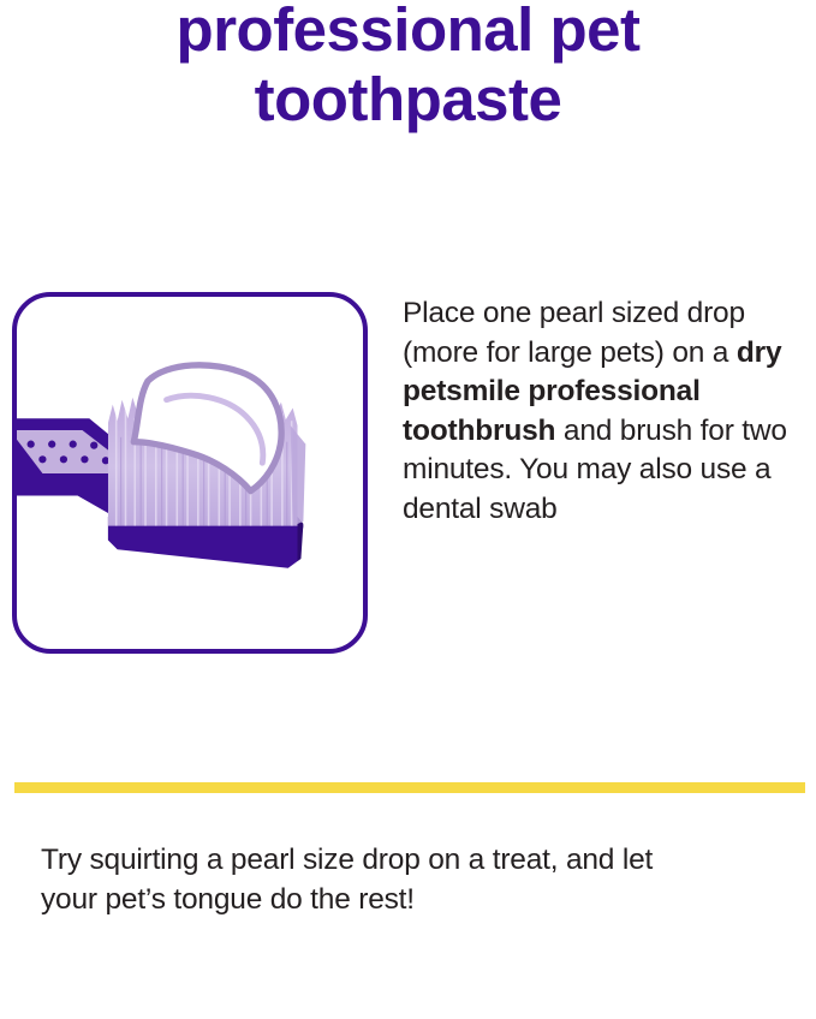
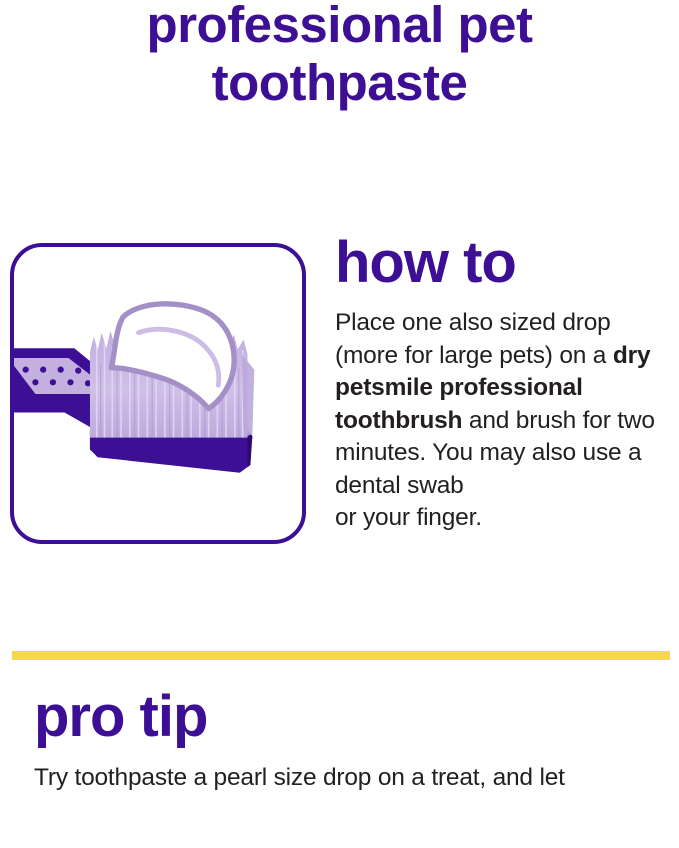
  professional pet
  toothpaste
+ how to
- Place one pearl sized drop (more for large pets) on a dry petsmile professional toothbrush and brush for two minutes. You may also use a dental swab
+ Place one also sized drop (more for large pets) on a dry petsmile professional toothbrush and brush for two minutes. You may also use a dental swab
+ or your finger.
+ pro tip
- Try squirting a pearl size drop on a treat, and let
+ Try toothpaste a pearl size drop on a treat, and let
- your pet’s tongue do the rest!
